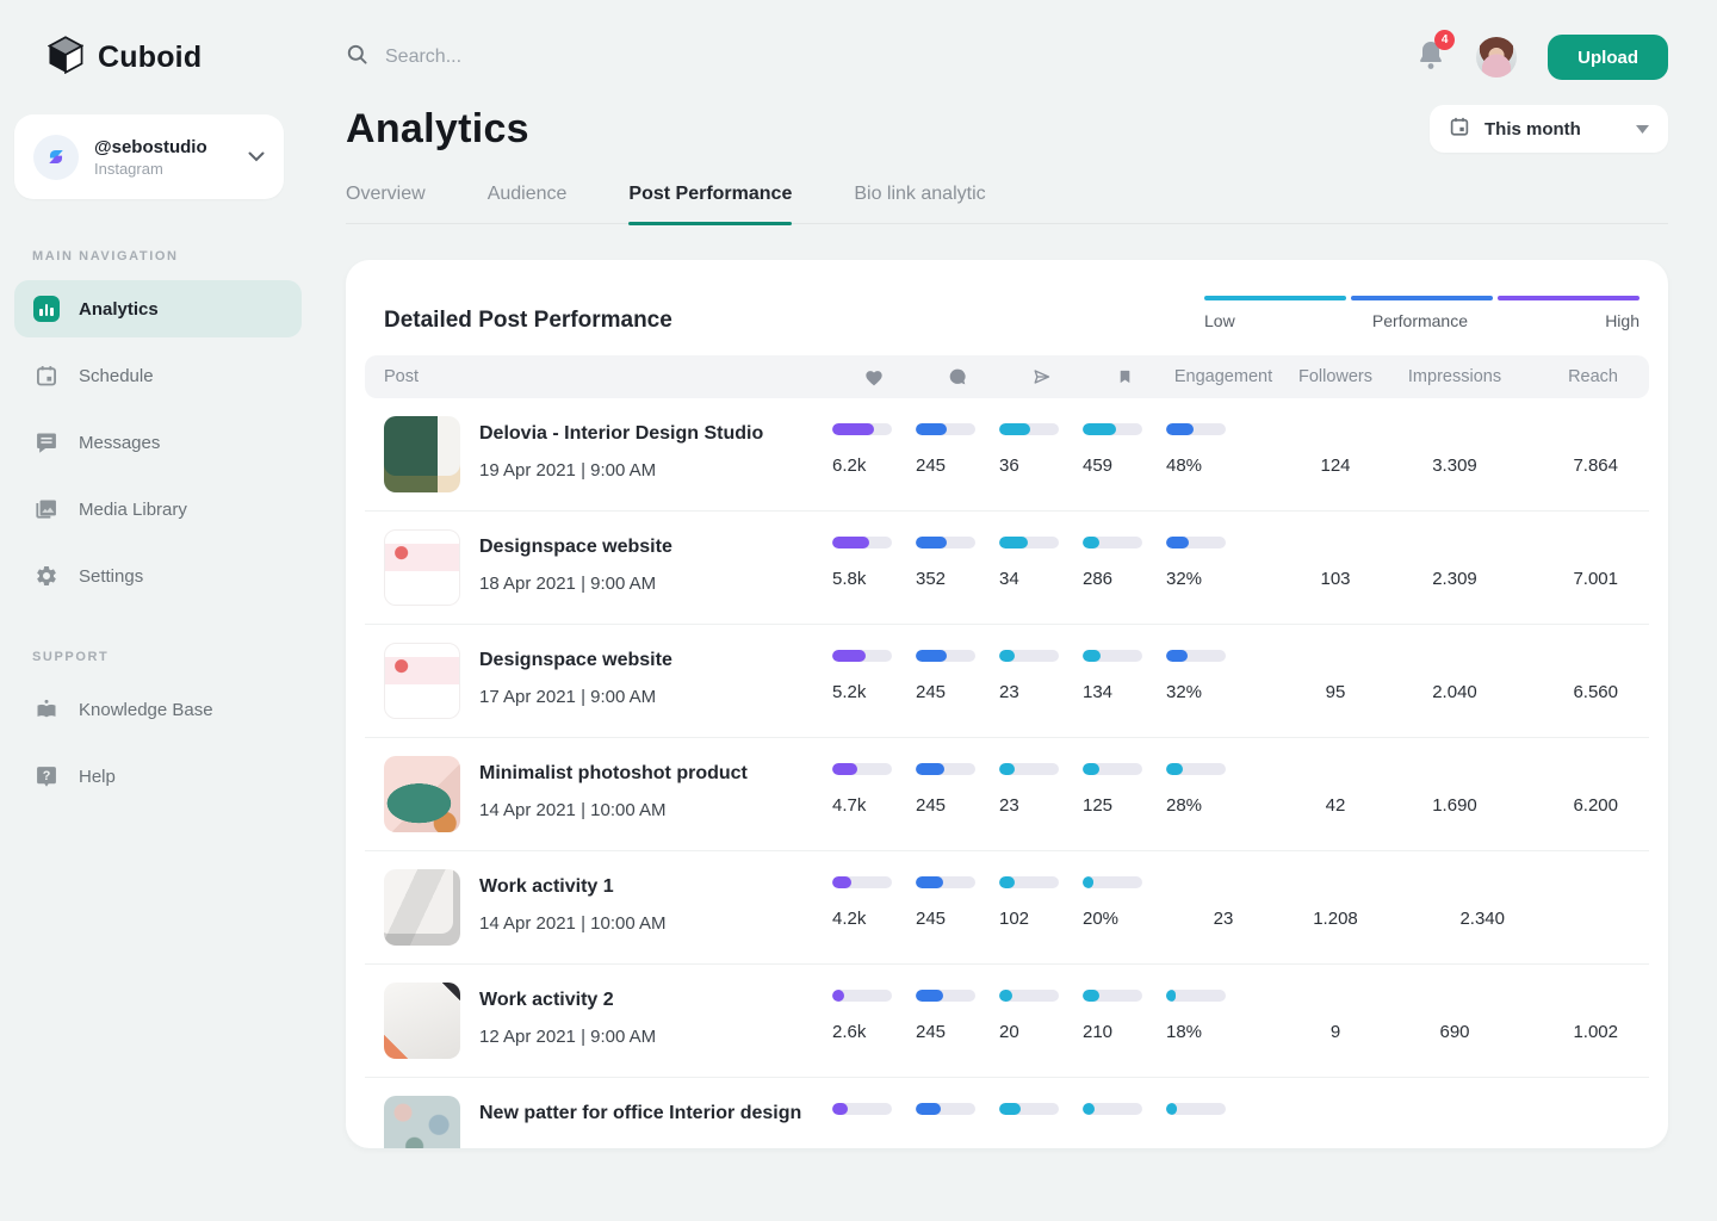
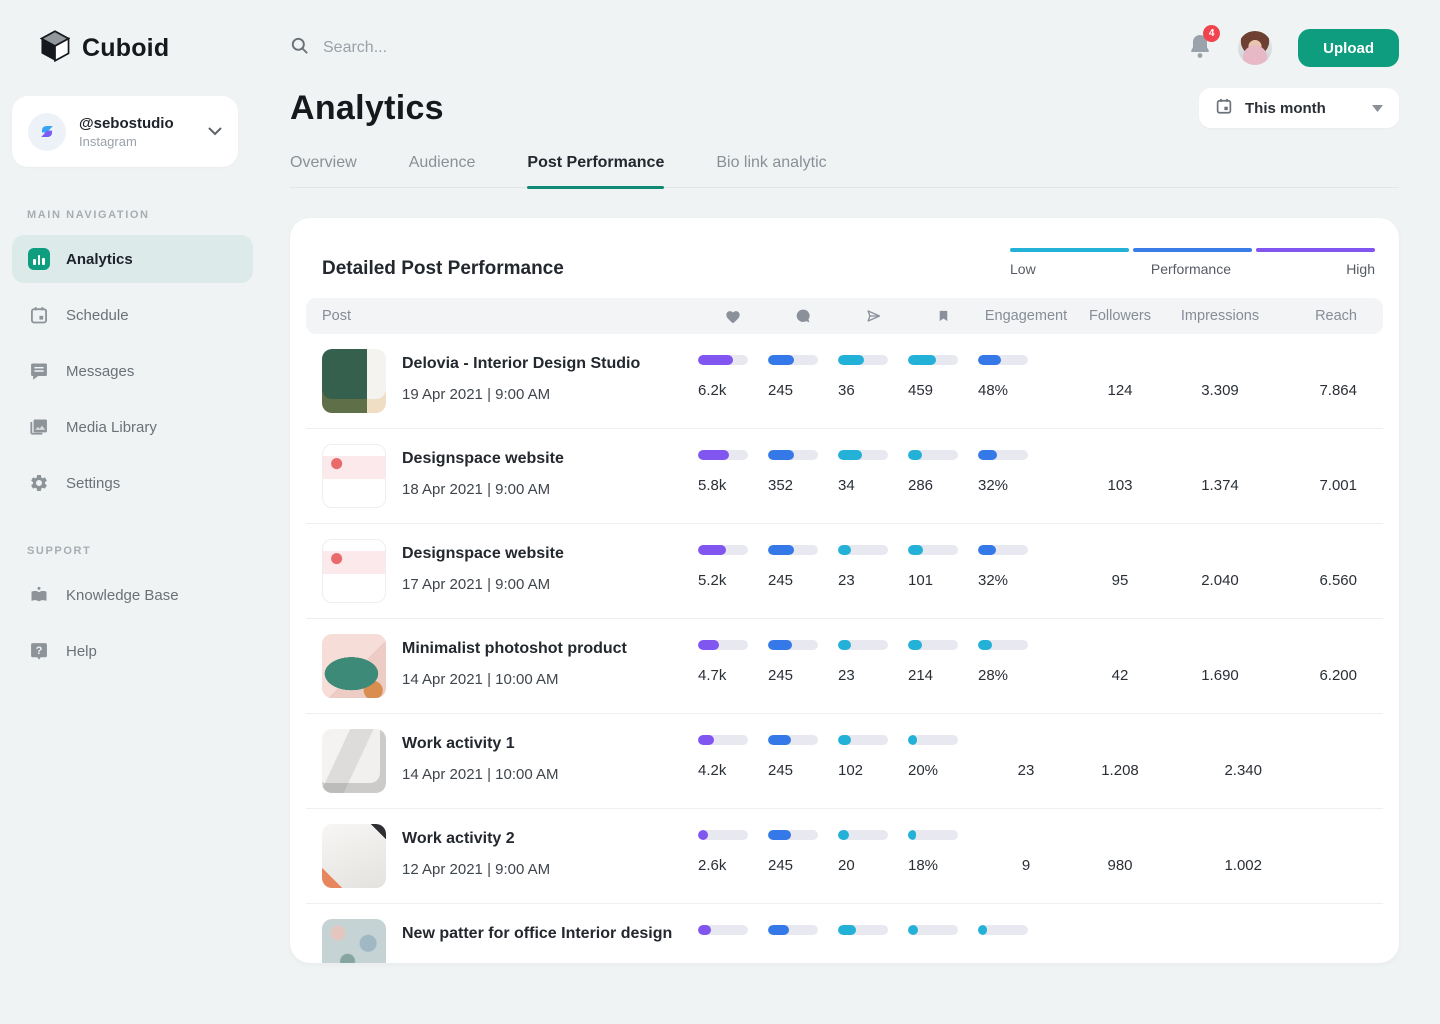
  Cuboid
  Search...
  4
  Upload
  @sebostudio
  Instagram
  MAIN NAVIGATION
  Analytics
  Schedule
  Messages
  Media Library
  Settings
  SUPPORT
  Knowledge Base
  ?
  Help
  Analytics
  This month
  Overview
  Audience
  Post Performance
  Bio link analytic
  Detailed Post Performance
  Low
  Performance
  High
  Post
  Engagement
  Followers
  Impressions
  Reach
  Delovia - Interior Design Studio
  19 Apr 2021 | 9:00 AM
  6.2k
  245
  36
  459
  48%
  124
  3.309
  7.864
  Designspace website
  18 Apr 2021 | 9:00 AM
  5.8k
  352
  34
  286
  32%
  103
- 2.309
+ 1.374
  7.001
  Designspace website
  17 Apr 2021 | 9:00 AM
  5.2k
  245
  23
- 134
+ 101
  32%
  95
  2.040
  6.560
  Minimalist photoshot product
  14 Apr 2021 | 10:00 AM
  4.7k
  245
  23
- 125
+ 214
  28%
  42
  1.690
  6.200
  Work activity 1
  14 Apr 2021 | 10:00 AM
  4.2k
  245
  102
  20%
  23
  1.208
  2.340
  Work activity 2
  12 Apr 2021 | 9:00 AM
  2.6k
  245
  20
- 210
  18%
  9
- 690
+ 980
  1.002
  New patter for office Interior design
